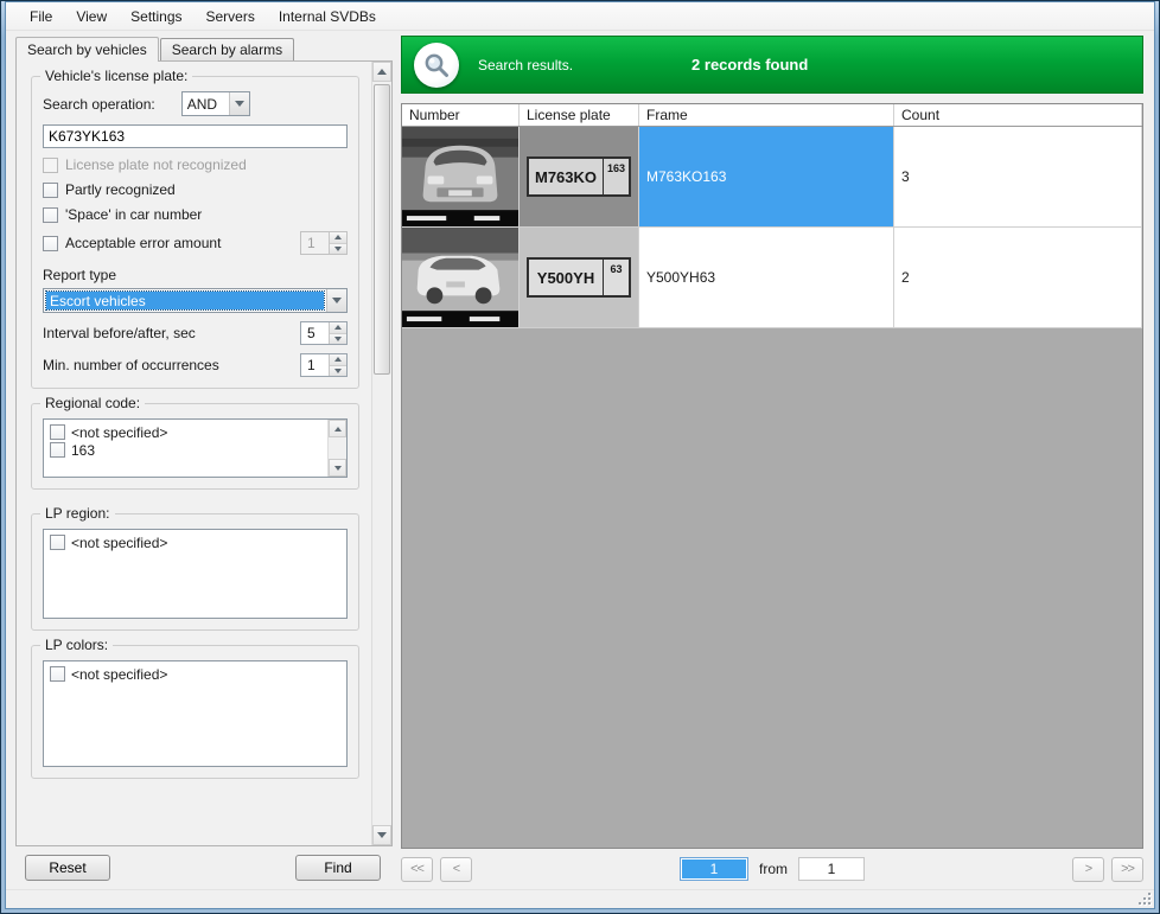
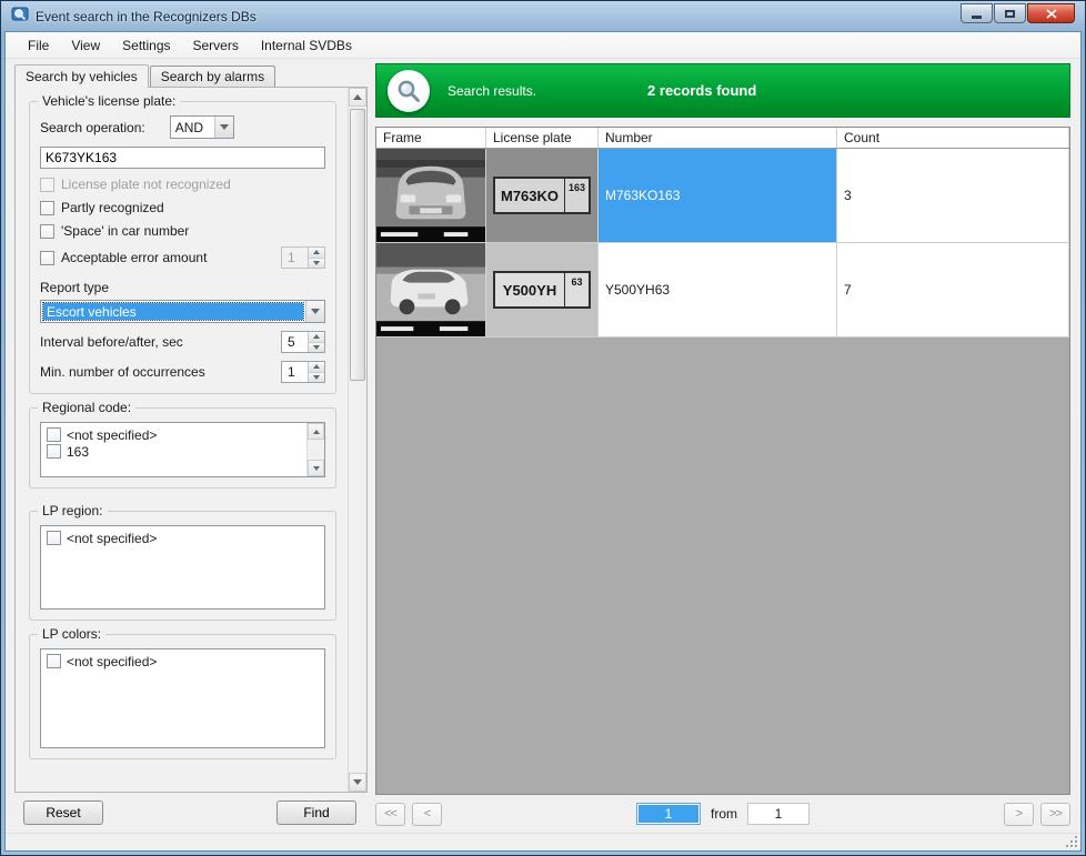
+ Event search in the Recognizers DBs
  File
  View
  Settings
  Servers
  Internal SVDBs
  Search by vehicles
  Search by alarms
  Vehicle's license plate:
  Search operation:
  AND
  K673YK163
  License plate not recognized
  Partly recognized
  'Space' in car number
  Acceptable error amount
  1
  Report type
  Escort vehicles
  Interval before/after, sec
  5
  Min. number of occurrences
  1
  Regional code:
  <not specified>
  163
  LP region:
  <not specified>
  LP colors:
  <not specified>
  Reset
  Find
  Search results.
  2 records found
- Number
+ Frame
  License plate
- Frame
+ Number
  Count
  M763KO
  163
  M763KO163
  3
  Y500YH
  63
  Y500YH63
- 2
+ 7
  <<
  <
  1
  from
  1
  >
  >>
